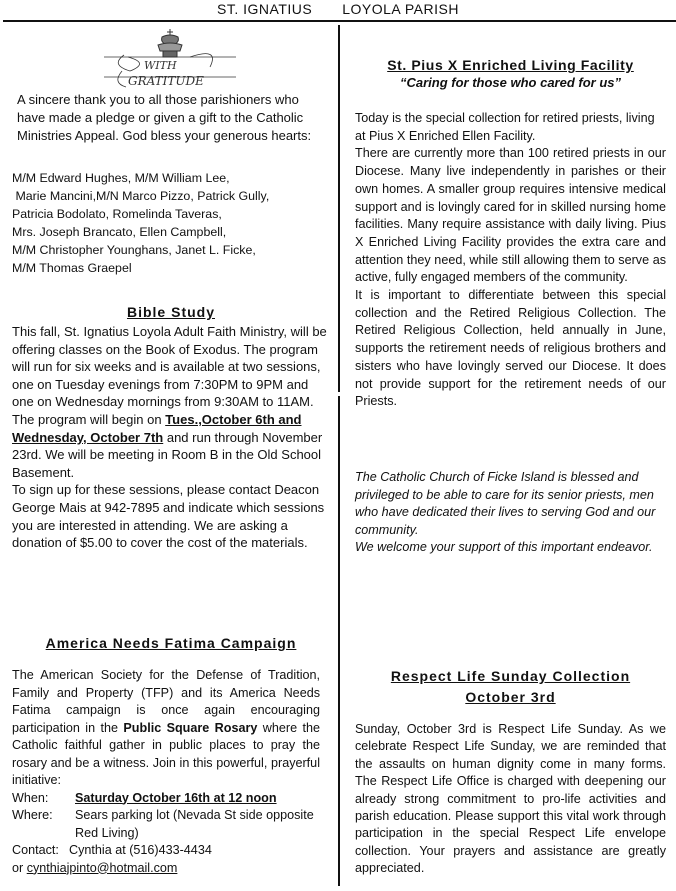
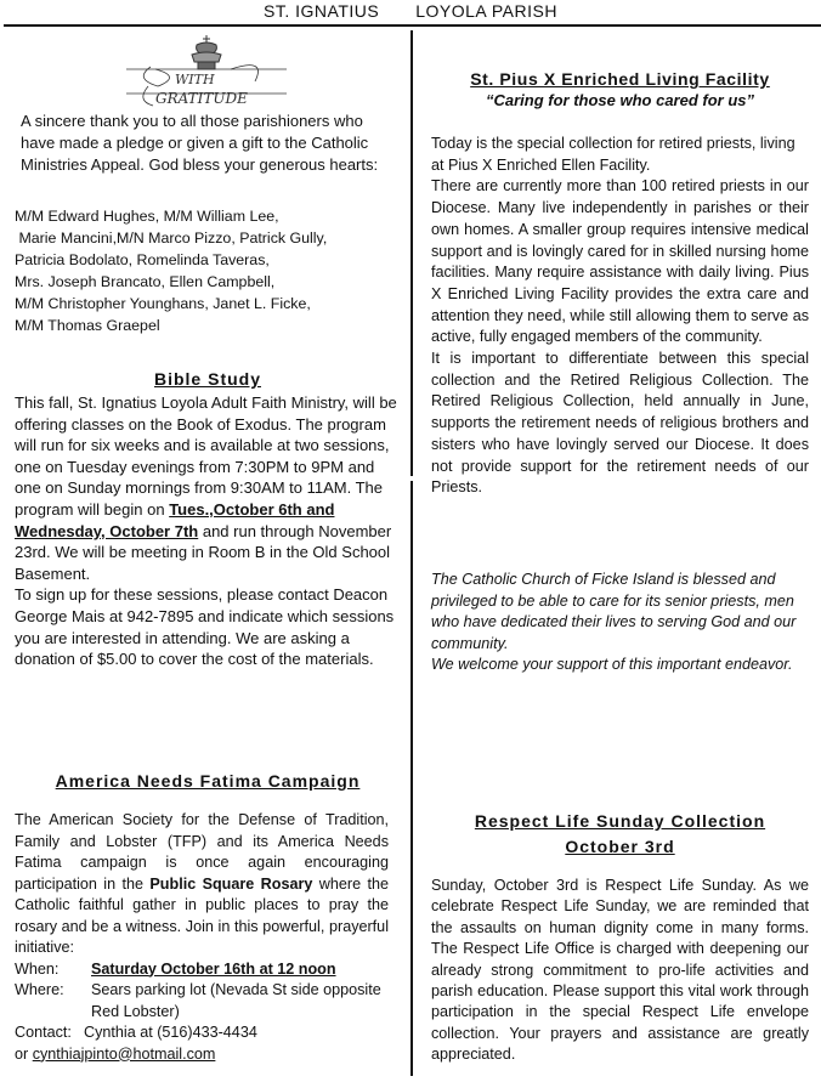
  ST. IGNATIUS LOYOLA PARISH
  WITH
  GRATITUDE
  A sincere thank you to all those parishioners who have made a pledge or given a gift to the Catholic Ministries Appeal. God bless your generous hearts:
  M/M Edward Hughes, M/M William Lee,
  Marie Mancini,M/N Marco Pizzo, Patrick Gully,
  Patricia Bodolato, Romelinda Taveras,
  Mrs. Joseph Brancato, Ellen Campbell,
  M/M Christopher Younghans, Janet L. Ficke,
  M/M Thomas Graepel
  Bible Study
- This fall, St. Ignatius Loyola Adult Faith Ministry, will be offering classes on the Book of Exodus. The program will run for six weeks and is available at two sessions, one on Tuesday evenings from 7:30PM to 9PM and one on Wednesday mornings from 9:30AM to 11AM. The program will begin on Tues.,October 6th and Wednesday, October 7th and run through November 23rd. We will be meeting in Room B in the Old School Basement.
+ This fall, St. Ignatius Loyola Adult Faith Ministry, will be offering classes on the Book of Exodus. The program will run for six weeks and is available at two sessions, one on Tuesday evenings from 7:30PM to 9PM and one on Sunday mornings from 9:30AM to 11AM. The program will begin on Tues.,October 6th and Wednesday, October 7th and run through November 23rd. We will be meeting in Room B in the Old School Basement.
  To sign up for these sessions, please contact Deacon George Mais at 942-7895 and indicate which sessions you are interested in attending. We are asking a donation of $5.00 to cover the cost of the materials.
  America Needs Fatima Campaign
- The American Society for the Defense of Tradition, Family and Property (TFP) and its America Needs Fatima campaign is once again encouraging participation in the Public Square Rosary where the Catholic faithful gather in public places to pray the rosary and be a witness. Join in this powerful, prayerful initiative:
+ The American Society for the Defense of Tradition, Family and Lobster (TFP) and its America Needs Fatima campaign is once again encouraging participation in the Public Square Rosary where the Catholic faithful gather in public places to pray the rosary and be a witness. Join in this powerful, prayerful initiative:
  When:
  Saturday October 16th at 12 noon
  Where:
- Sears parking lot (Nevada St side opposite Red Living)
+ Sears parking lot (Nevada St side opposite Red Lobster)
  Contact:
  Cynthia at (516)433-4434
  or cynthiajpinto@hotmail.com
  St. Pius X Enriched Living Facility
  “Caring for those who cared for us”
  Today is the special collection for retired priests, living at Pius X Enriched Ellen Facility.
  There are currently more than 100 retired priests in our Diocese. Many live independently in parishes or their own homes. A smaller group requires intensive medical support and is lovingly cared for in skilled nursing home facilities. Many require assistance with daily living. Pius X Enriched Living Facility provides the extra care and attention they need, while still allowing them to serve as active, fully engaged members of the community.
  It is important to differentiate between this special collection and the Retired Religious Collection. The Retired Religious Collection, held annually in June, supports the retirement needs of religious brothers and sisters who have lovingly served our Diocese. It does not provide support for the retirement needs of our Priests.
  The Catholic Church of Ficke Island is blessed and privileged to be able to care for its senior priests, men who have dedicated their lives to serving God and our community.
  We welcome your support of this important endeavor.
  Respect Life Sunday Collection
  October 3rd
  Sunday, October 3rd is Respect Life Sunday. As we celebrate Respect Life Sunday, we are reminded that the assaults on human dignity come in many forms. The Respect Life Office is charged with deepening our already strong commitment to pro-life activities and parish education. Please support this vital work through participation in the special Respect Life envelope collection. Your prayers and assistance are greatly appreciated.
